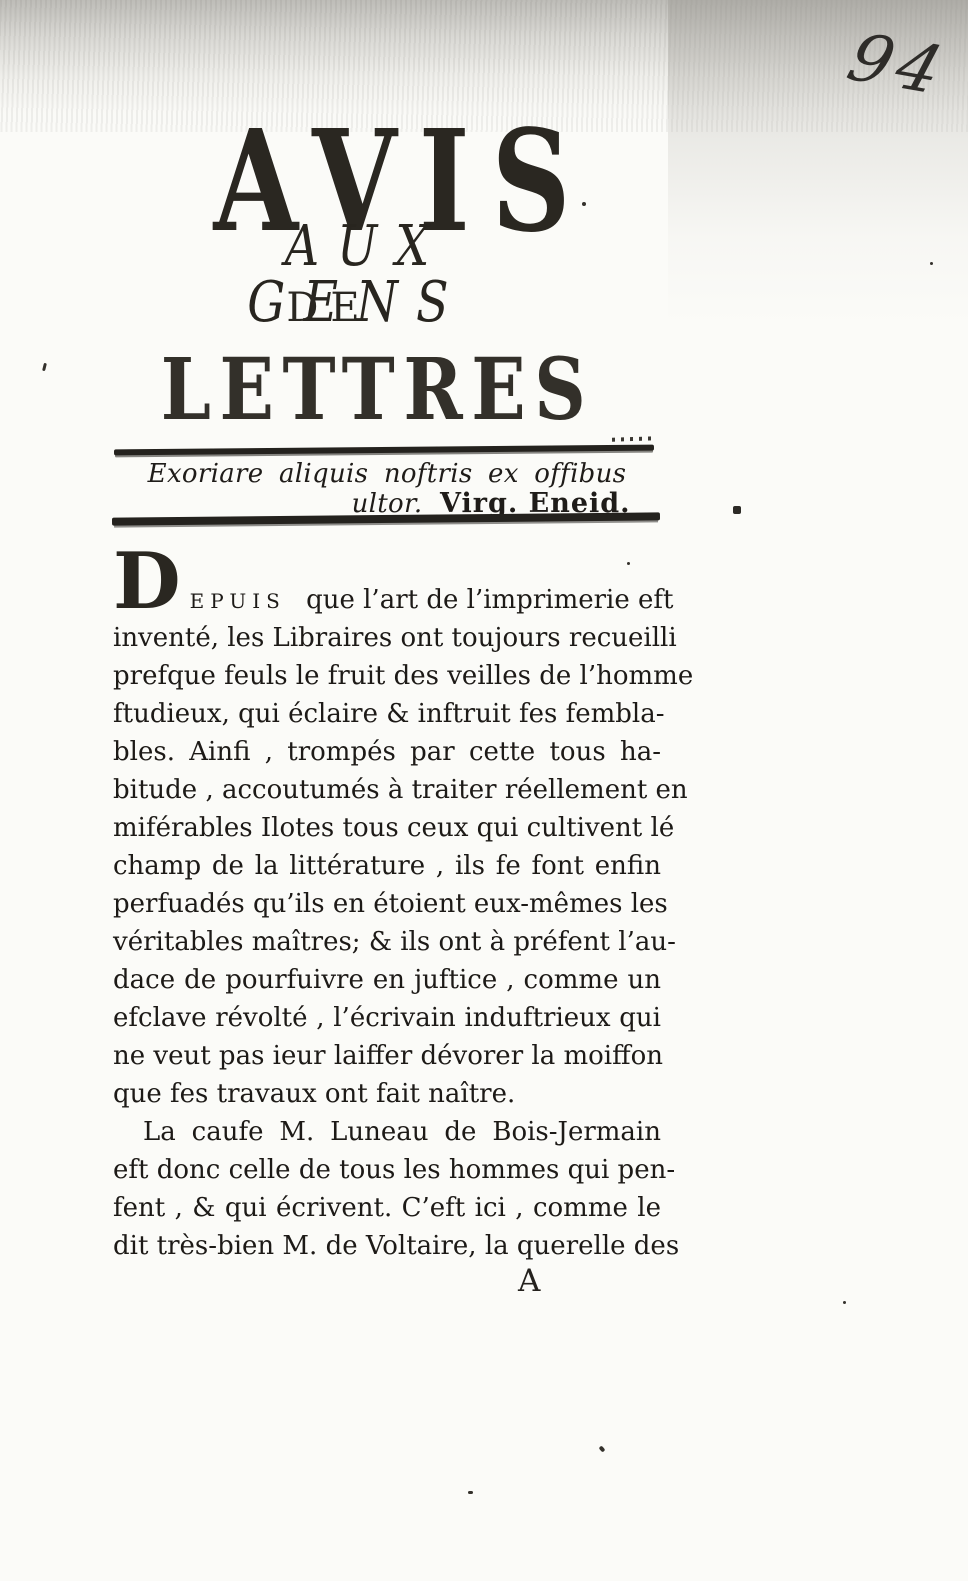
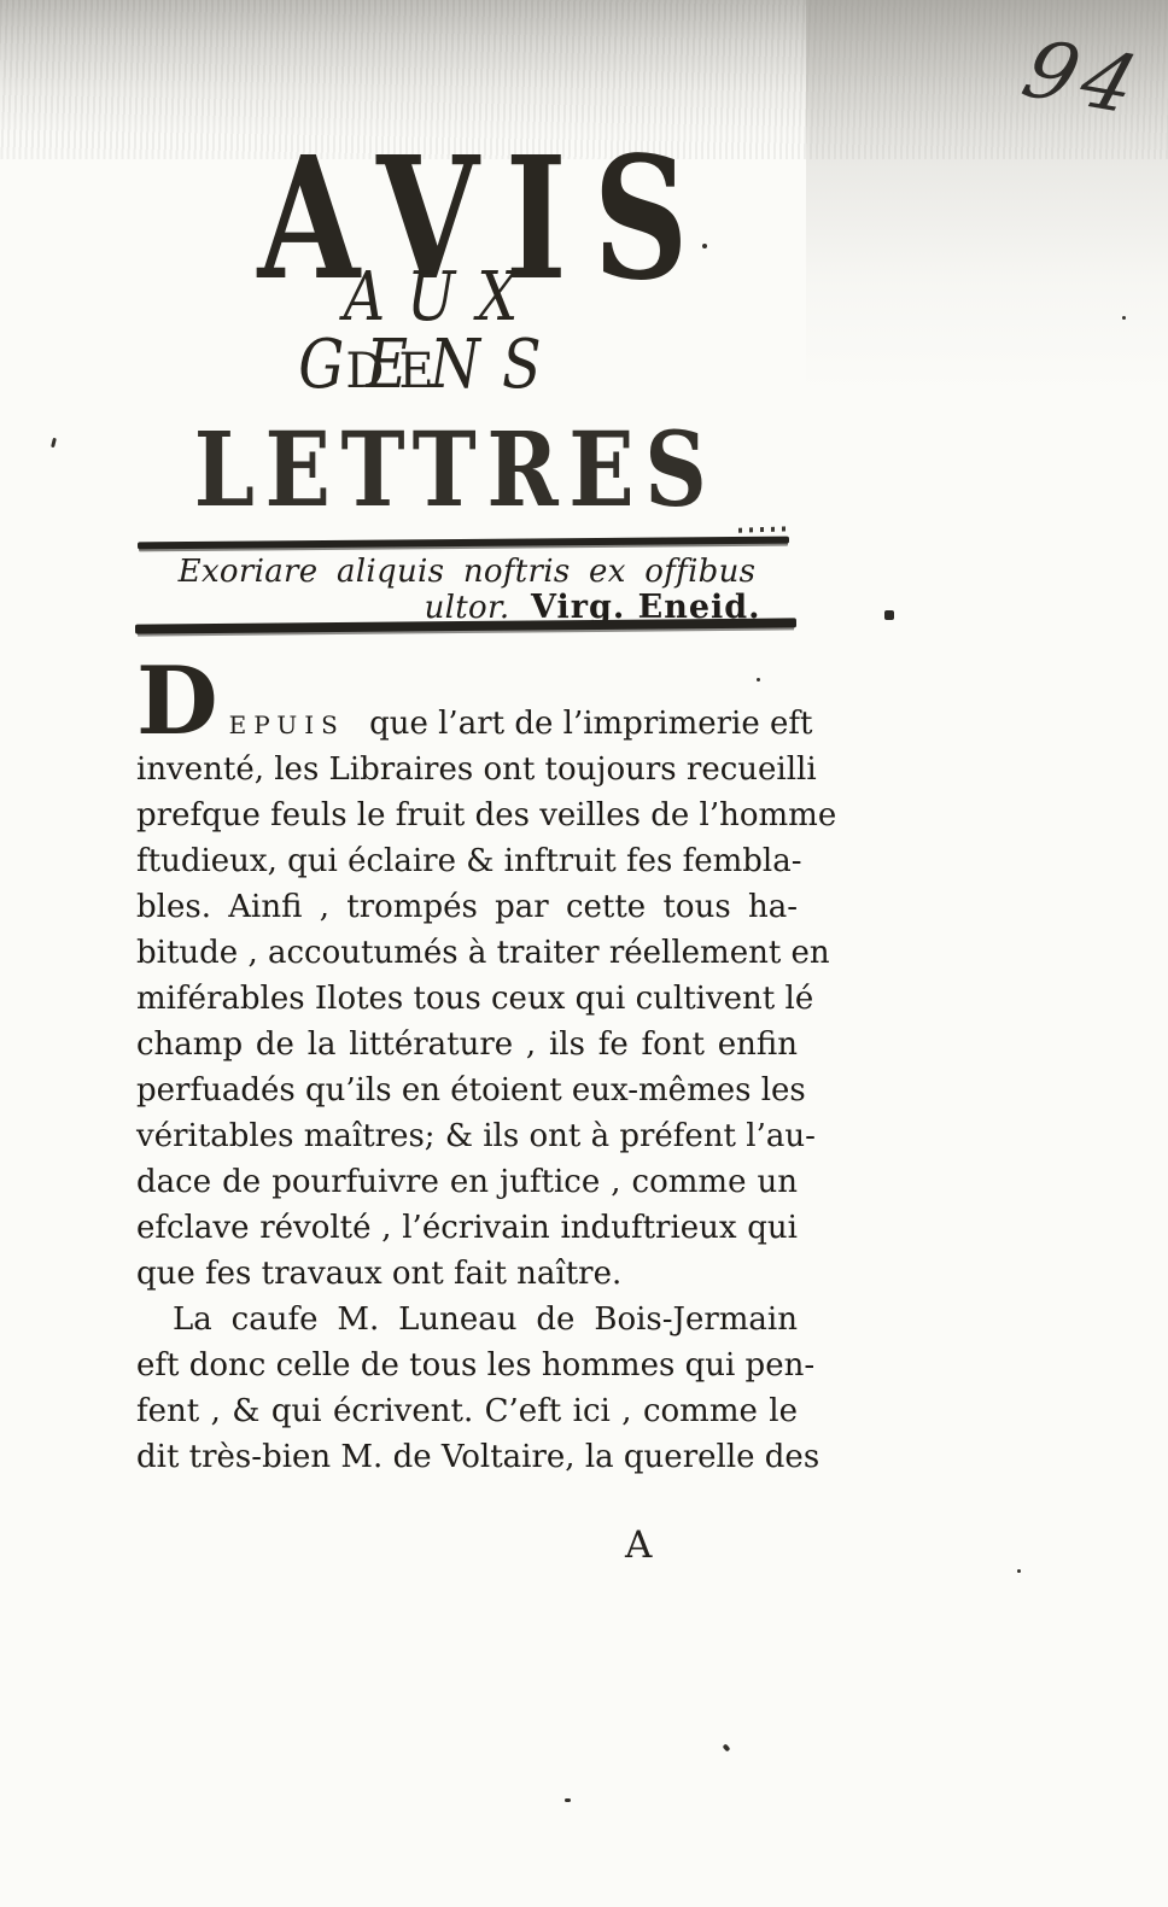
  AVIS
  AUX GENS
  DE
  LETTRES
  Exoriare aliquis noftris ex offibus ultor.
  Virg. Eneid.
  D EPUIS que l’art de l’imprimerie eft
  inventé, les Libraires ont toujours recueilli
  prefque feuls le fruit des veilles de l’homme
  ftudieux, qui éclaire & inftruit fes fembla-
  bles. Ainfi , trompés par cette tous ha-
  bitude , accoutumés à traiter réellement en
  miférables Ilotes tous ceux qui cultivent lé
  champ de la littérature , ils fe font enfin
  perfuadés qu’ils en étoient eux-mêmes les
  véritables maîtres; & ils ont à préfent l’au-
  dace de pourfuivre en juftice , comme un
  efclave révolté , l’écrivain induftrieux qui
- ne veut pas ieur laiffer dévorer la moiffon
  que fes travaux ont fait naître.
  La caufe M. Luneau de Bois-Jermain
  eft donc celle de tous les hommes qui pen-
  fent , & qui écrivent. C’eft ici , comme le
  dit très-bien M. de Voltaire, la querelle des
  A
